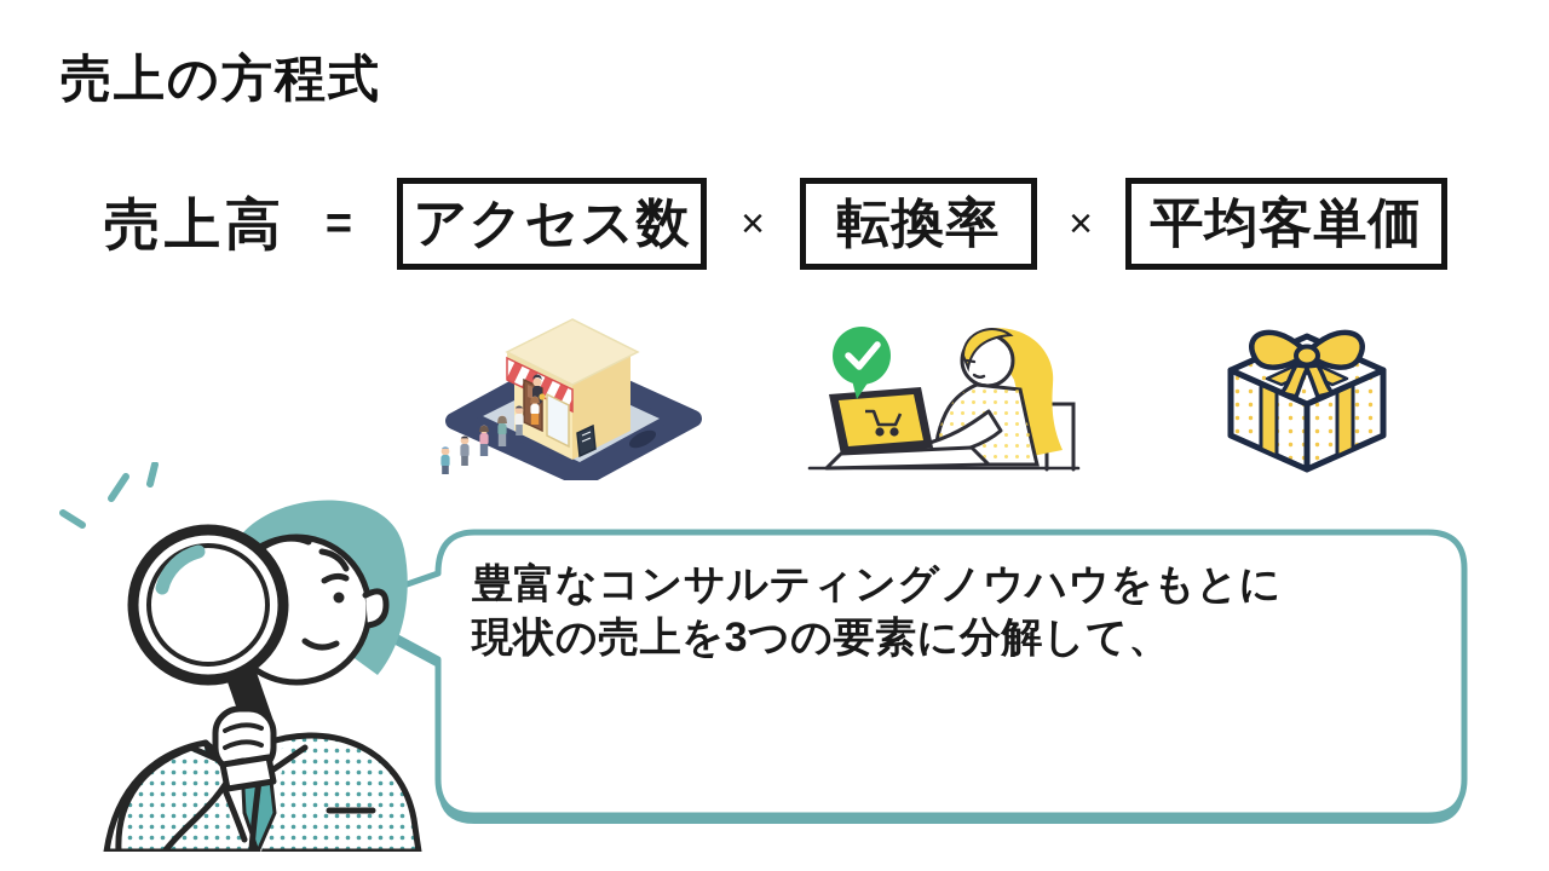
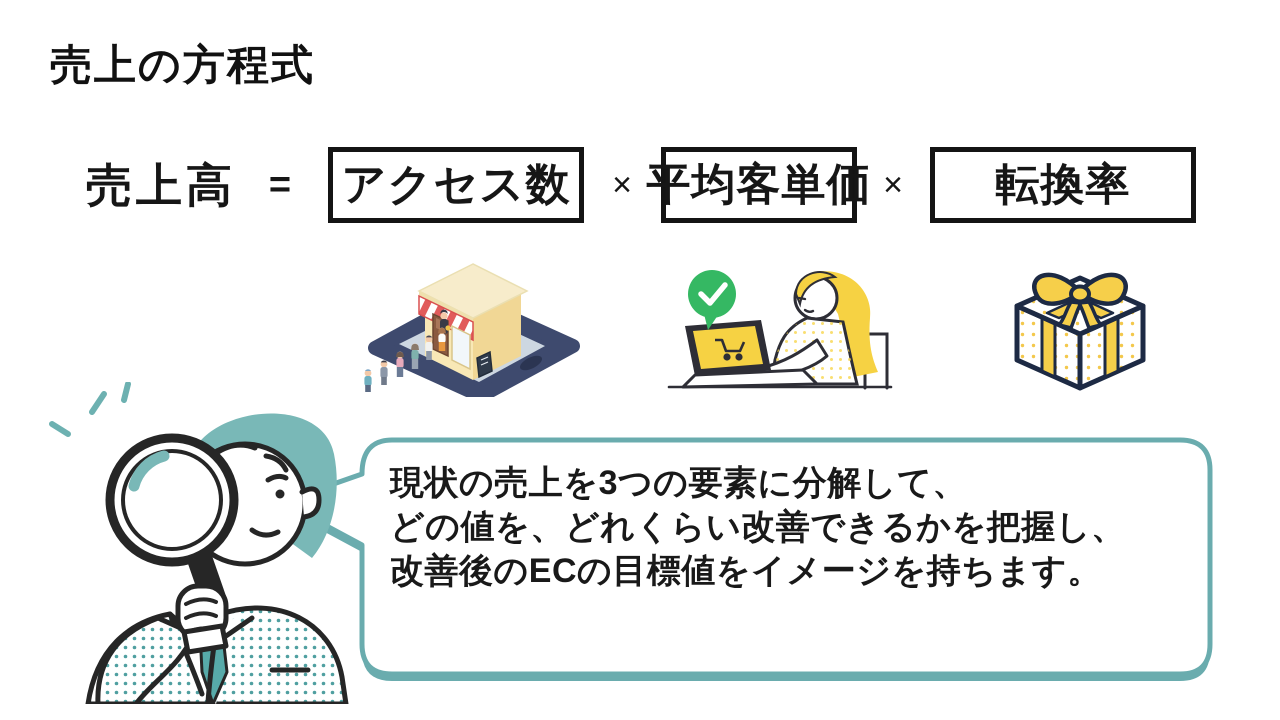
  売上の方程式
  売上高
  =
  アクセス数
  ×
- 転換率
+ 平均客単価
  ×
- 平均客単価
+ 転換率
- 豊富なコンサルティングノウハウをもとに
  現状の売上を3つの要素に分解して、
+ どの値を、どれくらい改善できるかを把握し、
+ 改善後のECの目標値をイメージを持ちます。
